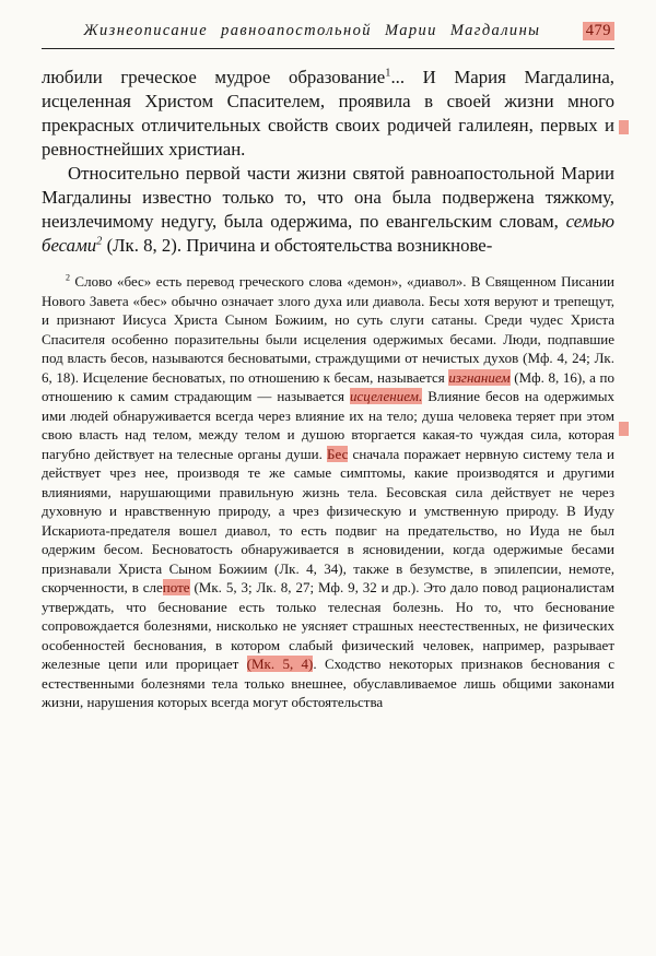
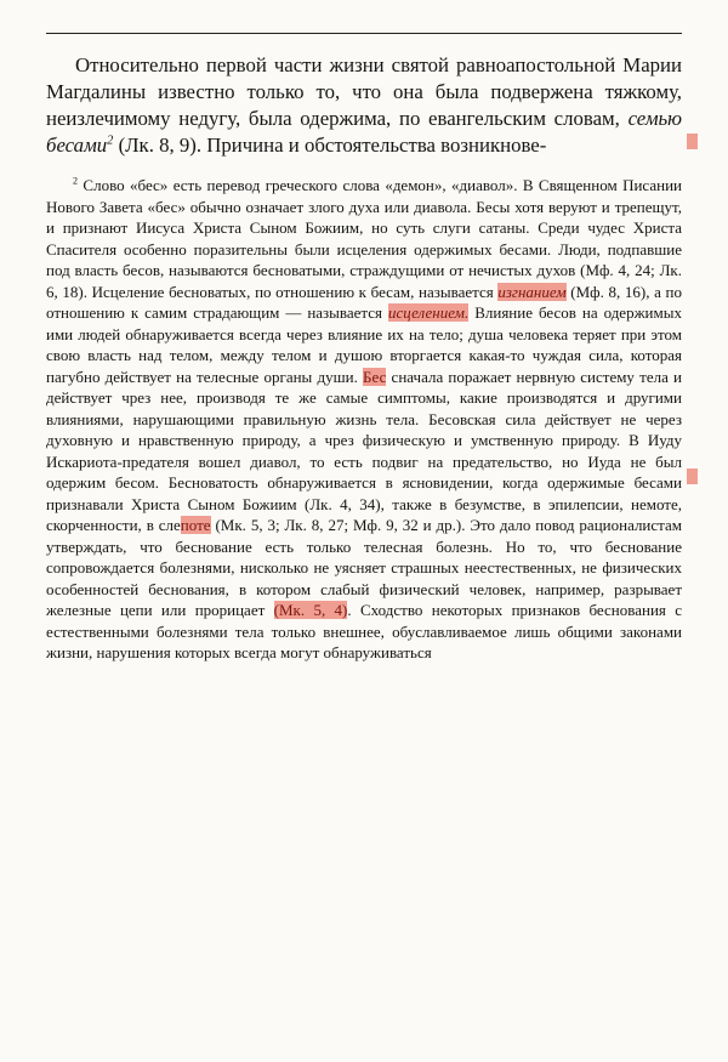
- Жизнеописание равноапостольной Марии Магдалины
- 479
- любили греческое мудрое образование1... И Мария Магдалина, исцеленная Христом Спасителем, проявила в своей жизни много прекрасных отличительных свойств своих родичей галилеян, первых и ревностнейших христиан.
- Относительно первой части жизни святой равноапостольной Марии Магдалины известно только то, что она была подвержена тяжкому, неизлечимому недугу, была одержима, по евангельским словам, семью бесами2 (Лк. 8, 2). Причина и обстоятельства возникнове-
+ Относительно первой части жизни святой равноапостольной Марии Магдалины известно только то, что она была подвержена тяжкому, неизлечимому недугу, была одержима, по евангельским словам, семью бесами2 (Лк. 8, 9). Причина и обстоятельства возникнове-
- 2 Слово «бес» есть перевод греческого слова «демон», «диавол». В Священном Писании Нового Завета «бес» обычно означает злого духа или диавола. Бесы хотя веруют и трепещут, и признают Иисуса Христа Сыном Божиим, но суть слуги сатаны. Среди чудес Христа Спасителя особенно поразительны были исцеления одержимых бесами. Люди, подпавшие под власть бесов, называются бесноватыми, страждущими от нечистых духов (Мф. 4, 24; Лк. 6, 18). Исцеление бесноватых, по отношению к бесам, называется изгнанием (Мф. 8, 16), а по отношению к самим страдающим — называется исцелением. Влияние бесов на одержимых ими людей обнаруживается всегда через влияние их на тело; душа человека теряет при этом свою власть над телом, между телом и душою вторгается какая-то чуждая сила, которая пагубно действует на телесные органы души. Бес сначала поражает нервную систему тела и действует чрез нее, производя те же самые симптомы, какие производятся и другими влияниями, нарушающими правильную жизнь тела. Бесовская сила действует не через духовную и нравственную природу, а чрез физическую и умственную природу. В Иуду Искариота-предателя вошел диавол, то есть подвиг на предательство, но Иуда не был одержим бесом. Бесноватость обнаруживается в ясновидении, когда одержимые бесами признавали Христа Сыном Божиим (Лк. 4, 34), также в безумстве, в эпилепсии, немоте, скорченности, в слепоте (Мк. 5, 3; Лк. 8, 27; Мф. 9, 32 и др.). Это дало повод рационалистам утверждать, что беснование есть только телесная болезнь. Но то, что беснование сопровождается болезнями, нисколько не уясняет страшных неестественных, не физических особенностей беснования, в котором слабый физический человек, например, разрывает железные цепи или прорицает (Мк. 5, 4). Сходство некоторых признаков беснования с естественными болезнями тела только внешнее, обуславливаемое лишь общими законами жизни, нарушения которых всегда могут обстоятельства
+ 2 Слово «бес» есть перевод греческого слова «демон», «диавол». В Священном Писании Нового Завета «бес» обычно означает злого духа или диавола. Бесы хотя веруют и трепещут, и признают Иисуса Христа Сыном Божиим, но суть слуги сатаны. Среди чудес Христа Спасителя особенно поразительны были исцеления одержимых бесами. Люди, подпавшие под власть бесов, называются бесноватыми, страждущими от нечистых духов (Мф. 4, 24; Лк. 6, 18). Исцеление бесноватых, по отношению к бесам, называется изгнанием (Мф. 8, 16), а по отношению к самим страдающим — называется исцелением. Влияние бесов на одержимых ими людей обнаруживается всегда через влияние их на тело; душа человека теряет при этом свою власть над телом, между телом и душою вторгается какая-то чуждая сила, которая пагубно действует на телесные органы души. Бес сначала поражает нервную систему тела и действует чрез нее, производя те же самые симптомы, какие производятся и другими влияниями, нарушающими правильную жизнь тела. Бесовская сила действует не через духовную и нравственную природу, а чрез физическую и умственную природу. В Иуду Искариота-предателя вошел диавол, то есть подвиг на предательство, но Иуда не был одержим бесом. Бесноватость обнаруживается в ясновидении, когда одержимые бесами признавали Христа Сыном Божиим (Лк. 4, 34), также в безумстве, в эпилепсии, немоте, скорченности, в слепоте (Мк. 5, 3; Лк. 8, 27; Мф. 9, 32 и др.). Это дало повод рационалистам утверждать, что беснование есть только телесная болезнь. Но то, что беснование сопровождается болезнями, нисколько не уясняет страшных неестественных, не физических особенностей беснования, в котором слабый физический человек, например, разрывает железные цепи или прорицает (Мк. 5, 4). Сходство некоторых признаков беснования с естественными болезнями тела только внешнее, обуславливаемое лишь общими законами жизни, нарушения которых всегда могут обнаруживаться
